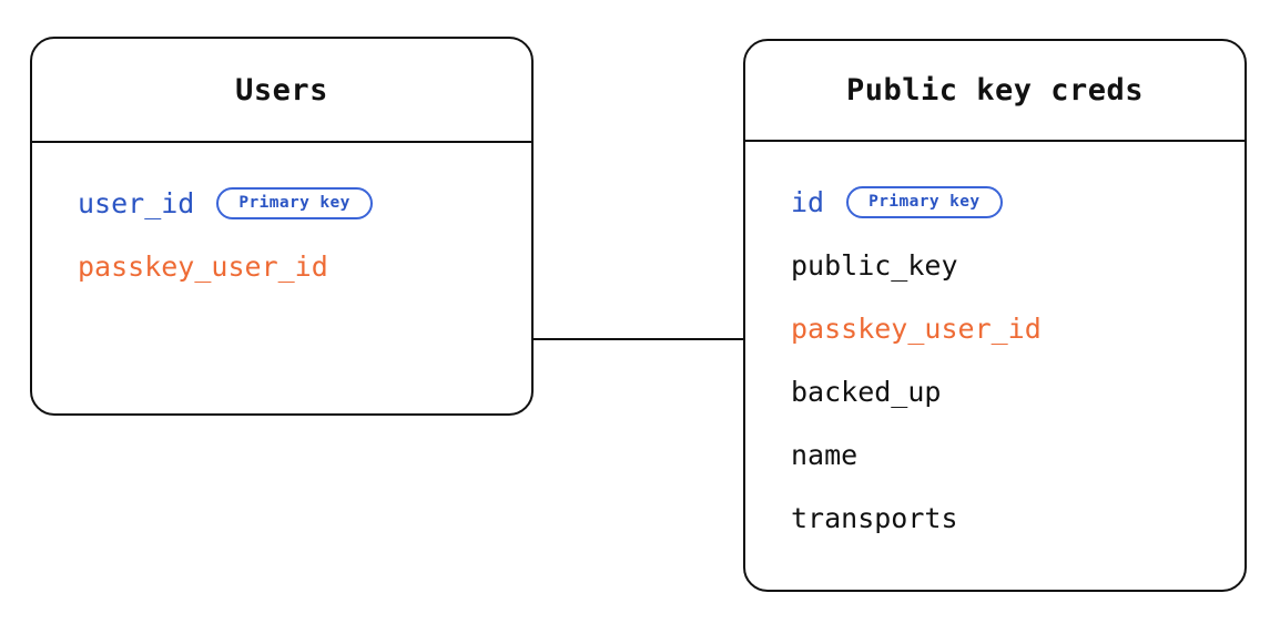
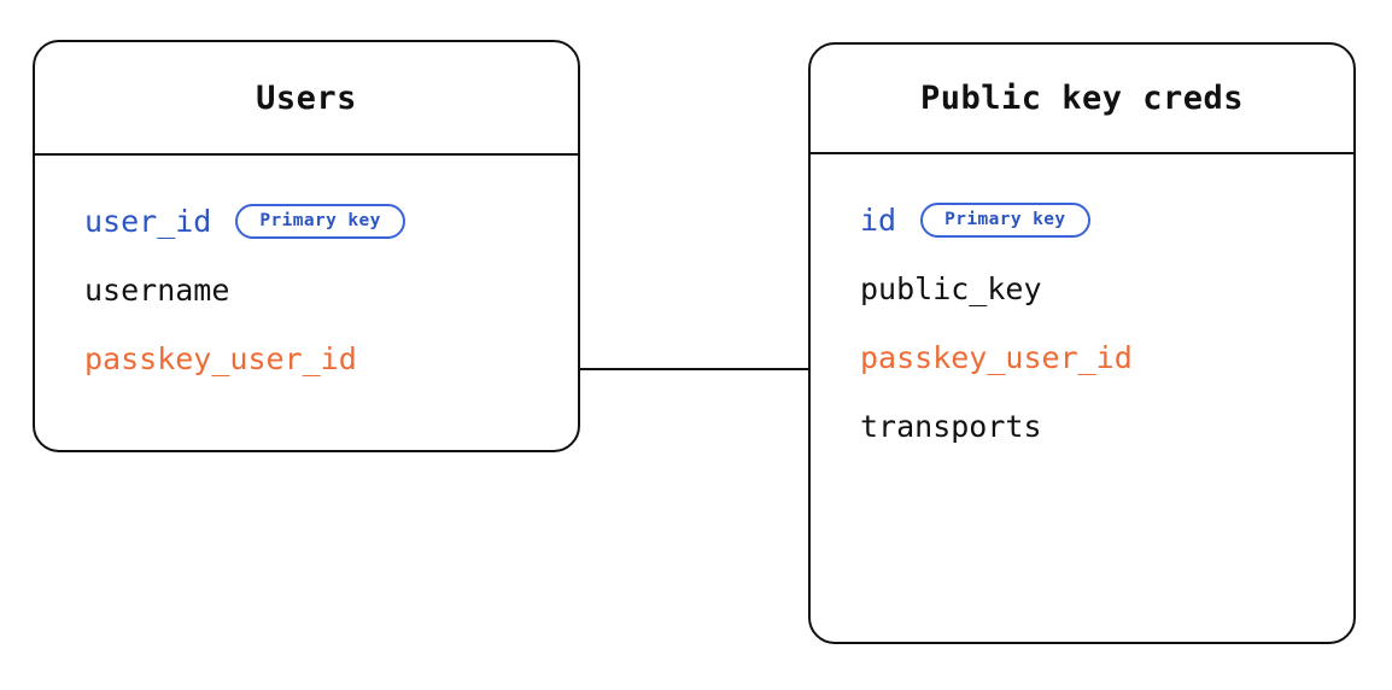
  Users
  user_id
  Primary key
+ username
  passkey_user_id
  Public key creds
  id
  Primary key
  public_key
  passkey_user_id
- backed_up
- name
  transports
